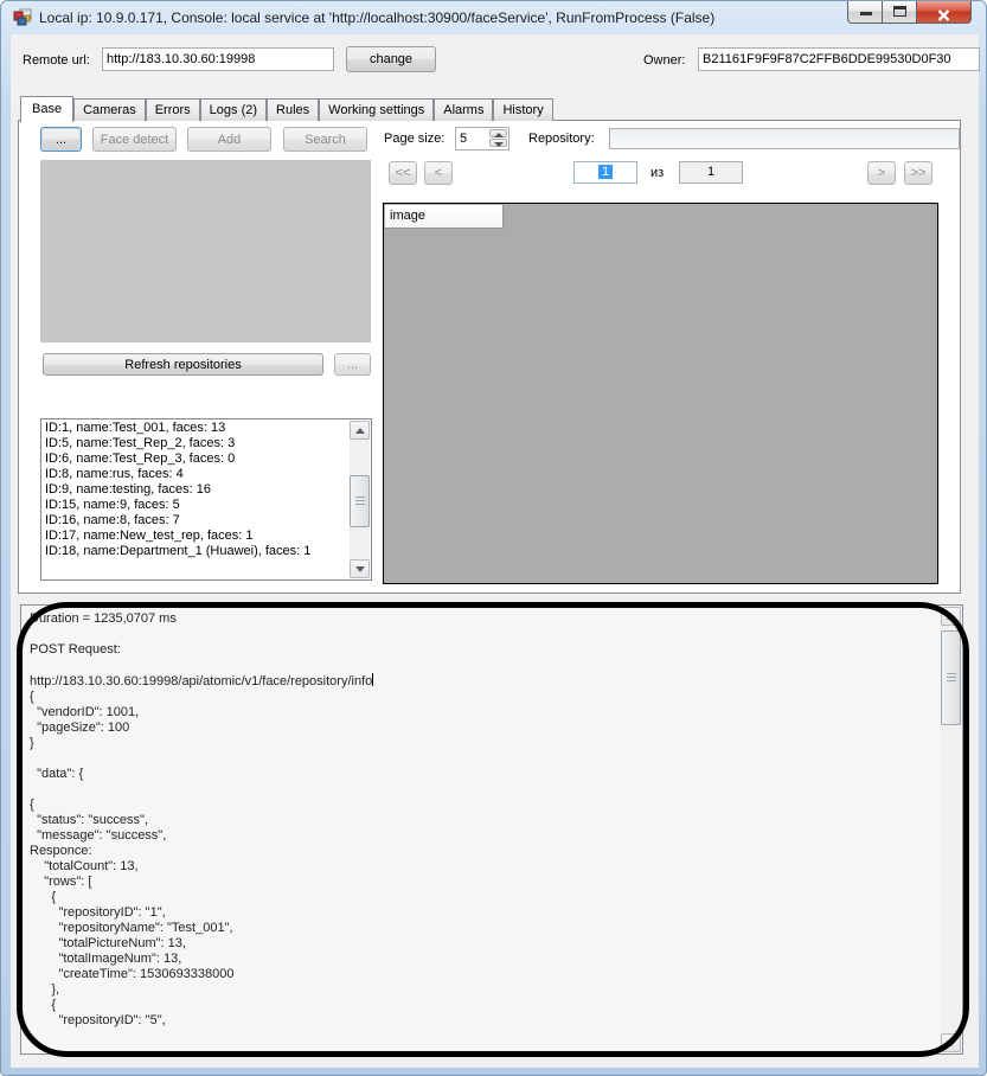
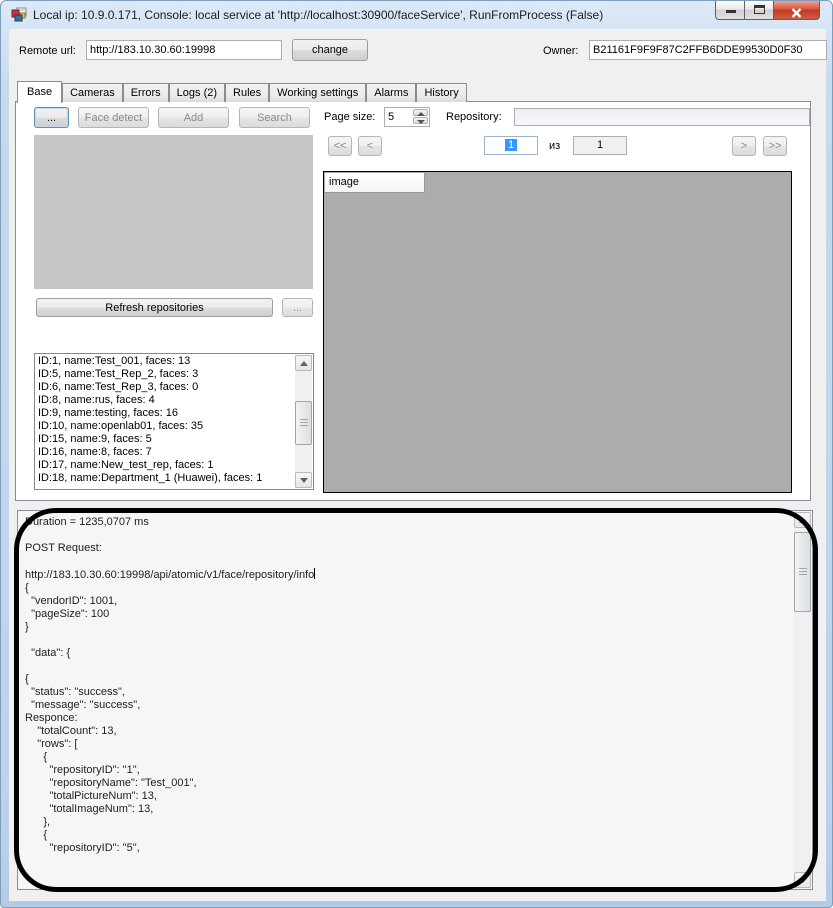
  Local ip: 10.9.0.171, Console: local service at 'http://localhost:30900/faceService', RunFromProcess (False)
  Remote url:
  http://183.10.30.60:19998
  change
  Owner:
  B21161F9F9F87C2FFB6DDE99530D0F30
  Base
  Cameras
  Errors
  Logs (2)
  Rules
  Working settings
  Alarms
  History
  ...
  Face detect
  Add
  Search
  Page size:
  5
  Repository:
  <<
  <
  1
  из
  1
  >
  >>
  Refresh repositories
  ...
  ID:1, name:Test_001, faces: 13
  ID:5, name:Test_Rep_2, faces: 3
  ID:6, name:Test_Rep_3, faces: 0
  ID:8, name:rus, faces: 4
  ID:9, name:testing, faces: 16
+ ID:10, name:openlab01, faces: 35
  ID:15, name:9, faces: 5
  ID:16, name:8, faces: 7
  ID:17, name:New_test_rep, faces: 1
  ID:18, name:Department_1 (Huawei), faces: 1
  image
  Duration = 1235,0707 ms
  POST Request:
  http://183.10.30.60:19998/api/atomic/v1/face/repository/info
  {
  "vendorID": 1001,
  "pageSize": 100
  }
  "data": {
  {
  "status": "success",
  "message": "success",
  Responce:
  "totalCount": 13,
  "rows": [
  {
  "repositoryID": "1",
  "repositoryName": "Test_001",
  "totalPictureNum": 13,
  "totalImageNum": 13,
- "createTime": 1530693338000
  },
  {
  "repositoryID": "5",
